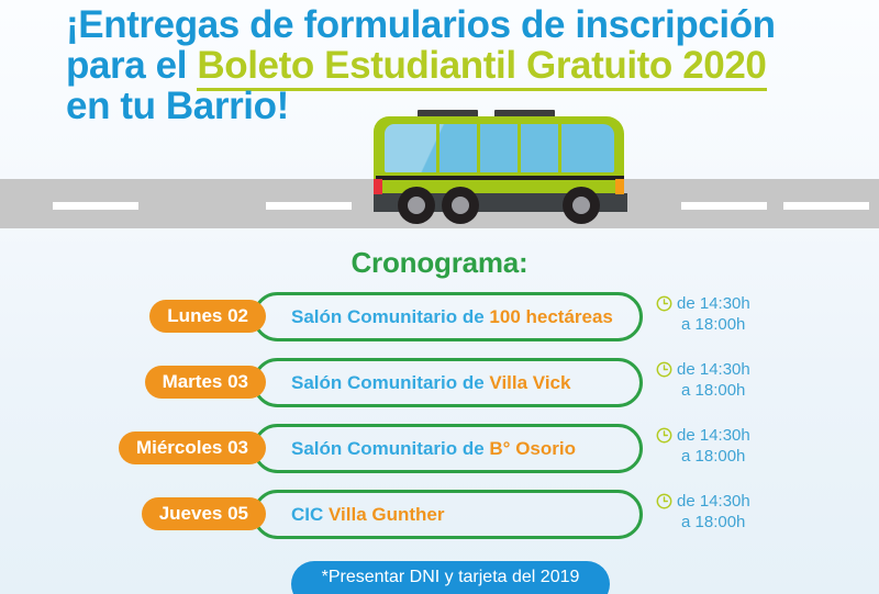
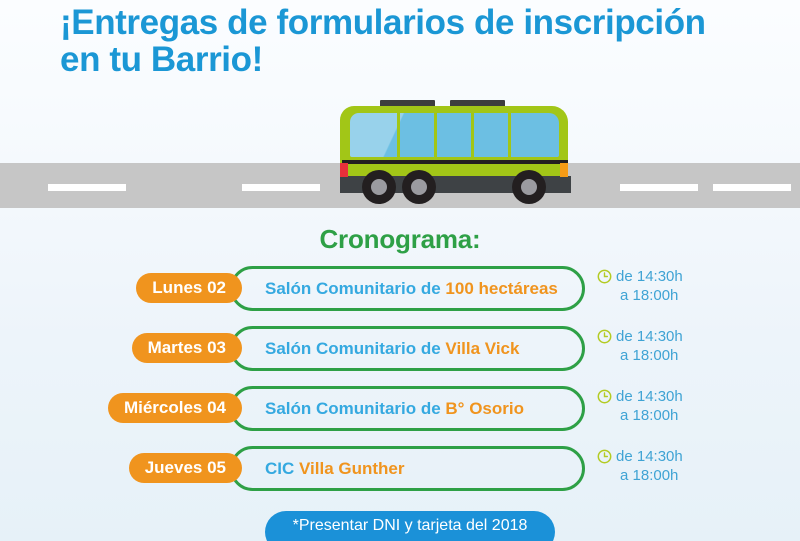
  ¡Entregas de formularios de inscripción
- para el Boleto Estudiantil Gratuito 2020
  en tu Barrio!
  Cronograma:
  Lunes 02
  Salón Comunitario de 100 hectáreas
  de 14:30h
  a 18:00h
  Martes 03
  Salón Comunitario de Villa Vick
  de 14:30h
  a 18:00h
- Miércoles 03
+ Miércoles 04
  Salón Comunitario de B° Osorio
  de 14:30h
  a 18:00h
  Jueves 05
  CIC Villa Gunther
  de 14:30h
  a 18:00h
- *Presentar DNI y tarjeta del 2019
+ *Presentar DNI y tarjeta del 2018
